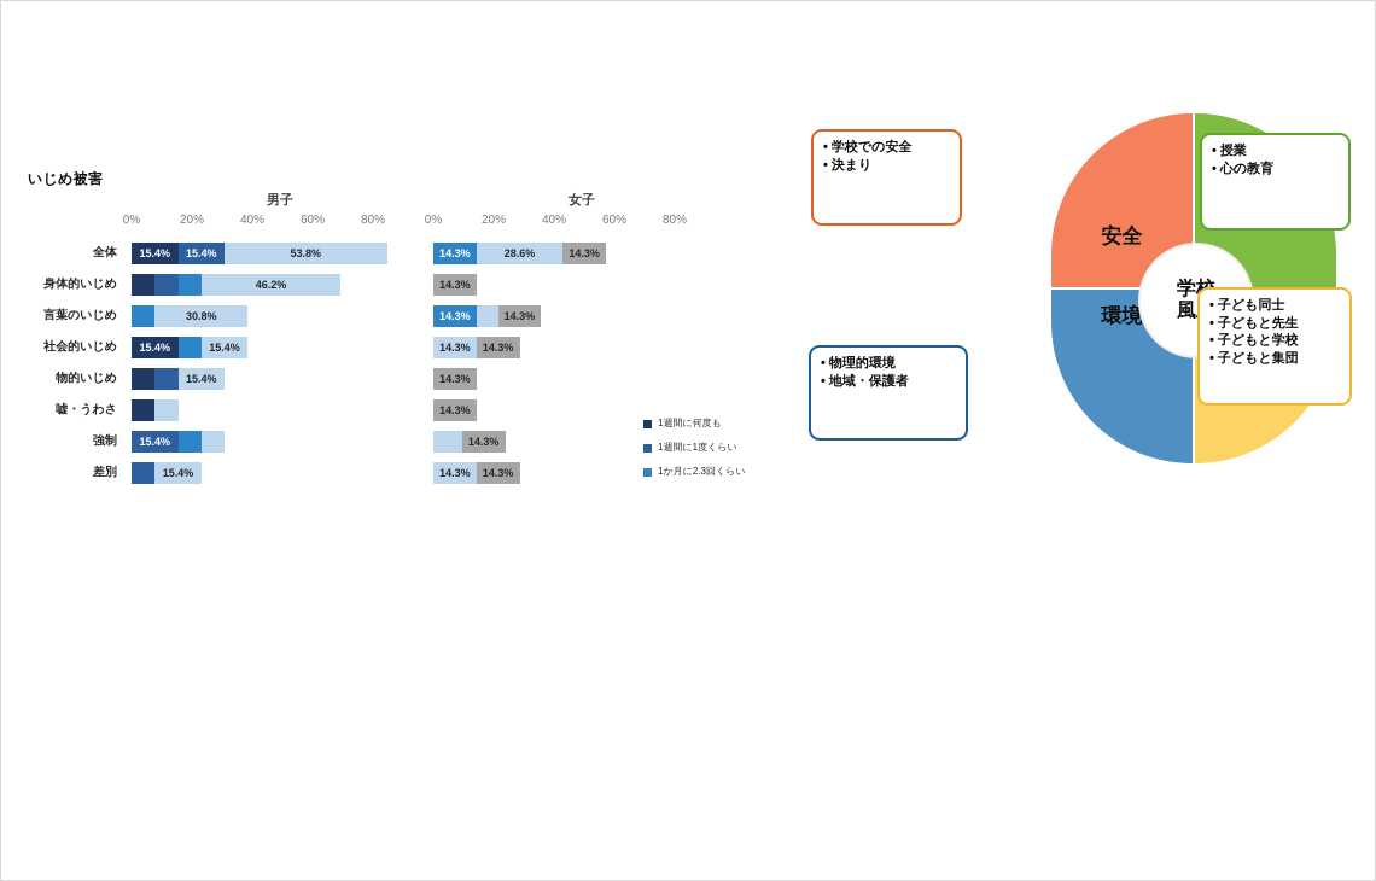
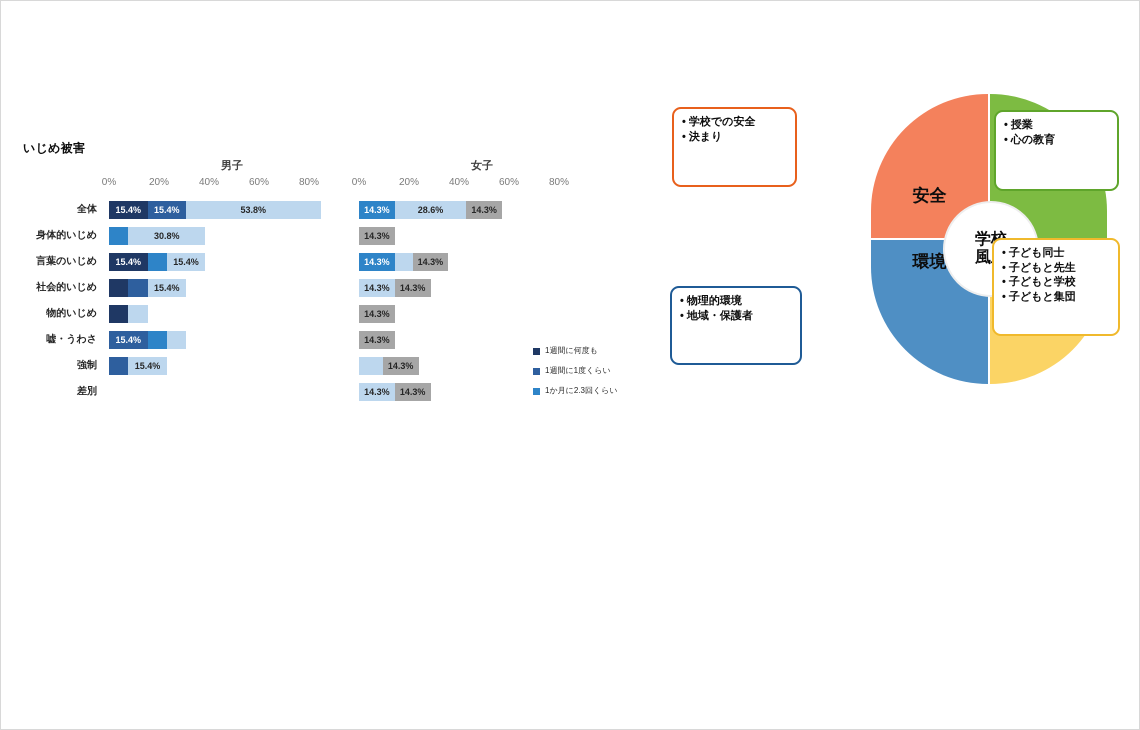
  いじめ被害
  男子
  女子
  0%
  20%
  40%
  60%
  80%
  0%
  20%
  40%
  60%
  80%
  全体
  身体的いじめ
  言葉のいじめ
  社会的いじめ
  物的いじめ
  嘘・うわさ
  強制
  差別
  15.4%
  15.4%
  53.8%
- 46.2%
  30.8%
  15.4%
  15.4%
  15.4%
  15.4%
  15.4%
  14.3%
  28.6%
  14.3%
  14.3%
  14.3%
  14.3%
  14.3%
  14.3%
  14.3%
  14.3%
  14.3%
  14.3%
  14.3%
  1週間に何度も
  1週間に1度くらい
  1か月に2.3回くらい
  安全
  環境
  学校での安全
  決まり
  授業
  心の教育
  物理的環境
  地域・保護者
  子ども同士
  子どもと先生
  子どもと学校
  子どもと集団
